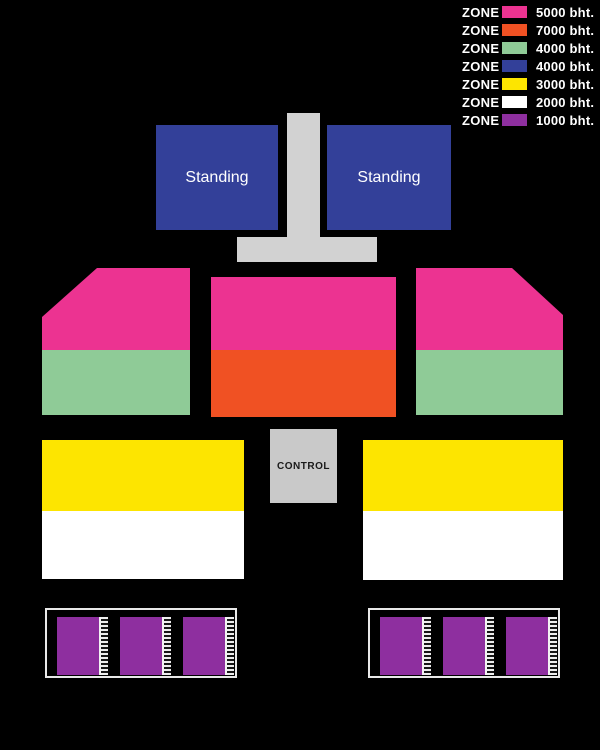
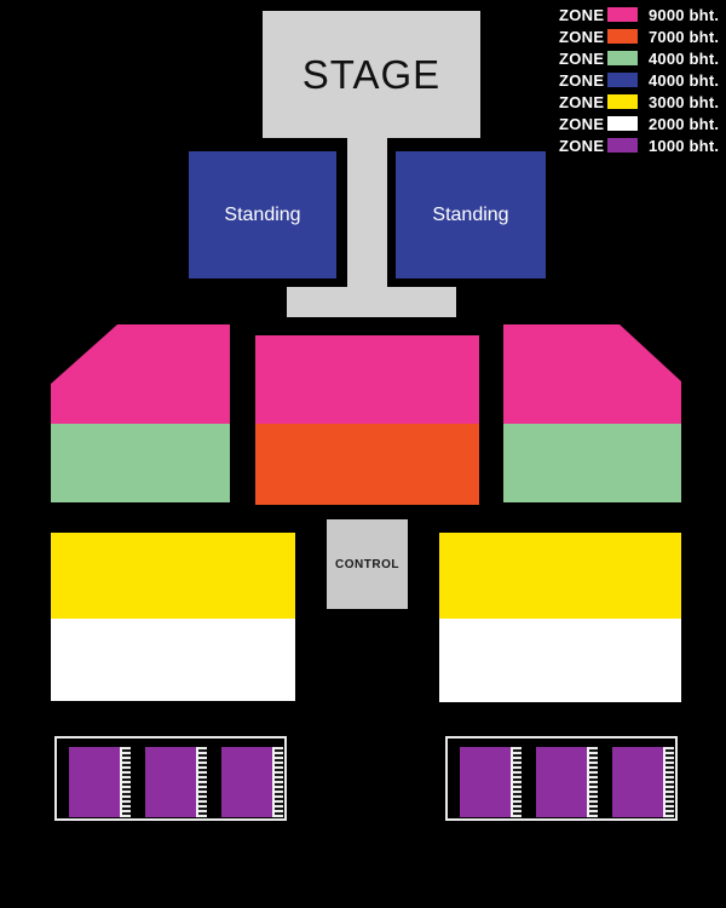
  ZONE
- 5000 bht.
+ 9000 bht.
  ZONE
  7000 bht.
  ZONE
  4000 bht.
  ZONE
  4000 bht.
  ZONE
  3000 bht.
  ZONE
  2000 bht.
  ZONE
  1000 bht.
+ STAGE
  Standing
  Standing
  CONTROL
